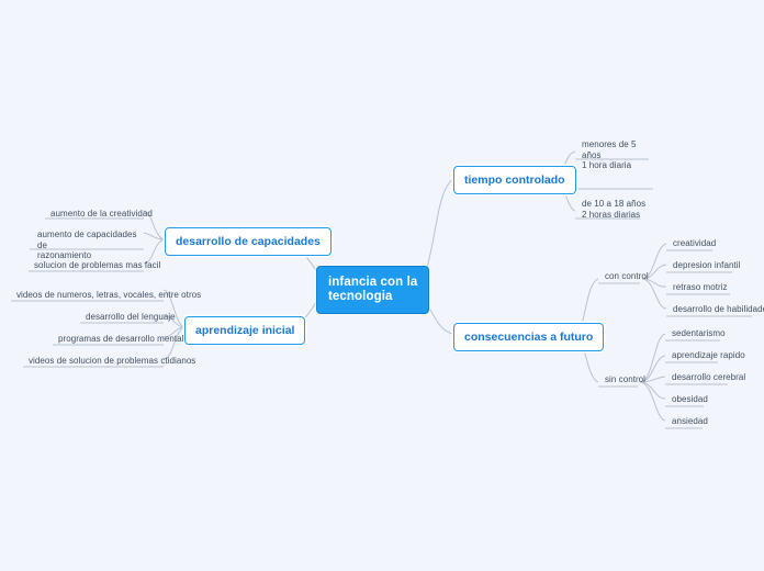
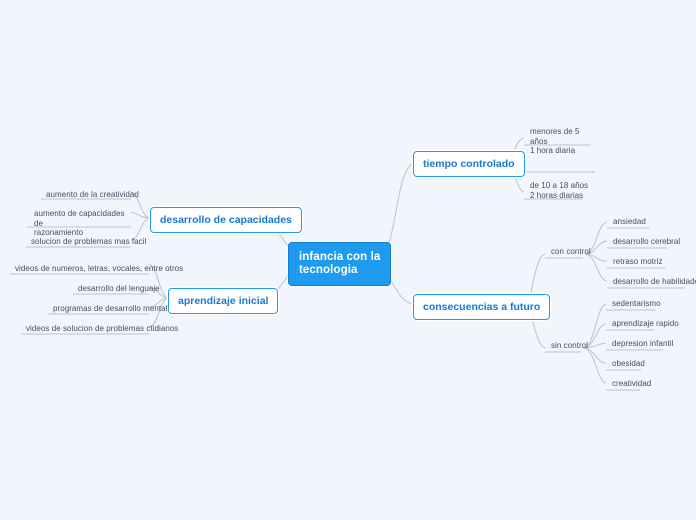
  infancia con la
  tecnologia
  tiempo controlado
  menores de 5 años
  1 hora diaria
  de 10 a 18 años
  2 horas diarias
  consecuencias a futuro
  con control
  sin control
- creatividad
+ ansiedad
- depresion infantil
+ desarrollo cerebral
  retraso motriz
  desarrollo de habilidad
  sedentarismo
  aprendizaje rapido
- desarrollo cerebral
+ depresion infantil
  obesidad
- ansiedad
+ creatividad
  desarrollo de capacidades
  aumento de la creatividad
  aumento de capacidades de
  razonamiento
  solucion de problemas mas facil
  aprendizaje inicial
  videos de numeros, letras, vocales, entre otros
  desarrollo del lenguaje
  programas de desarrollo mental
  videos de solucion de problemas ctidianos
